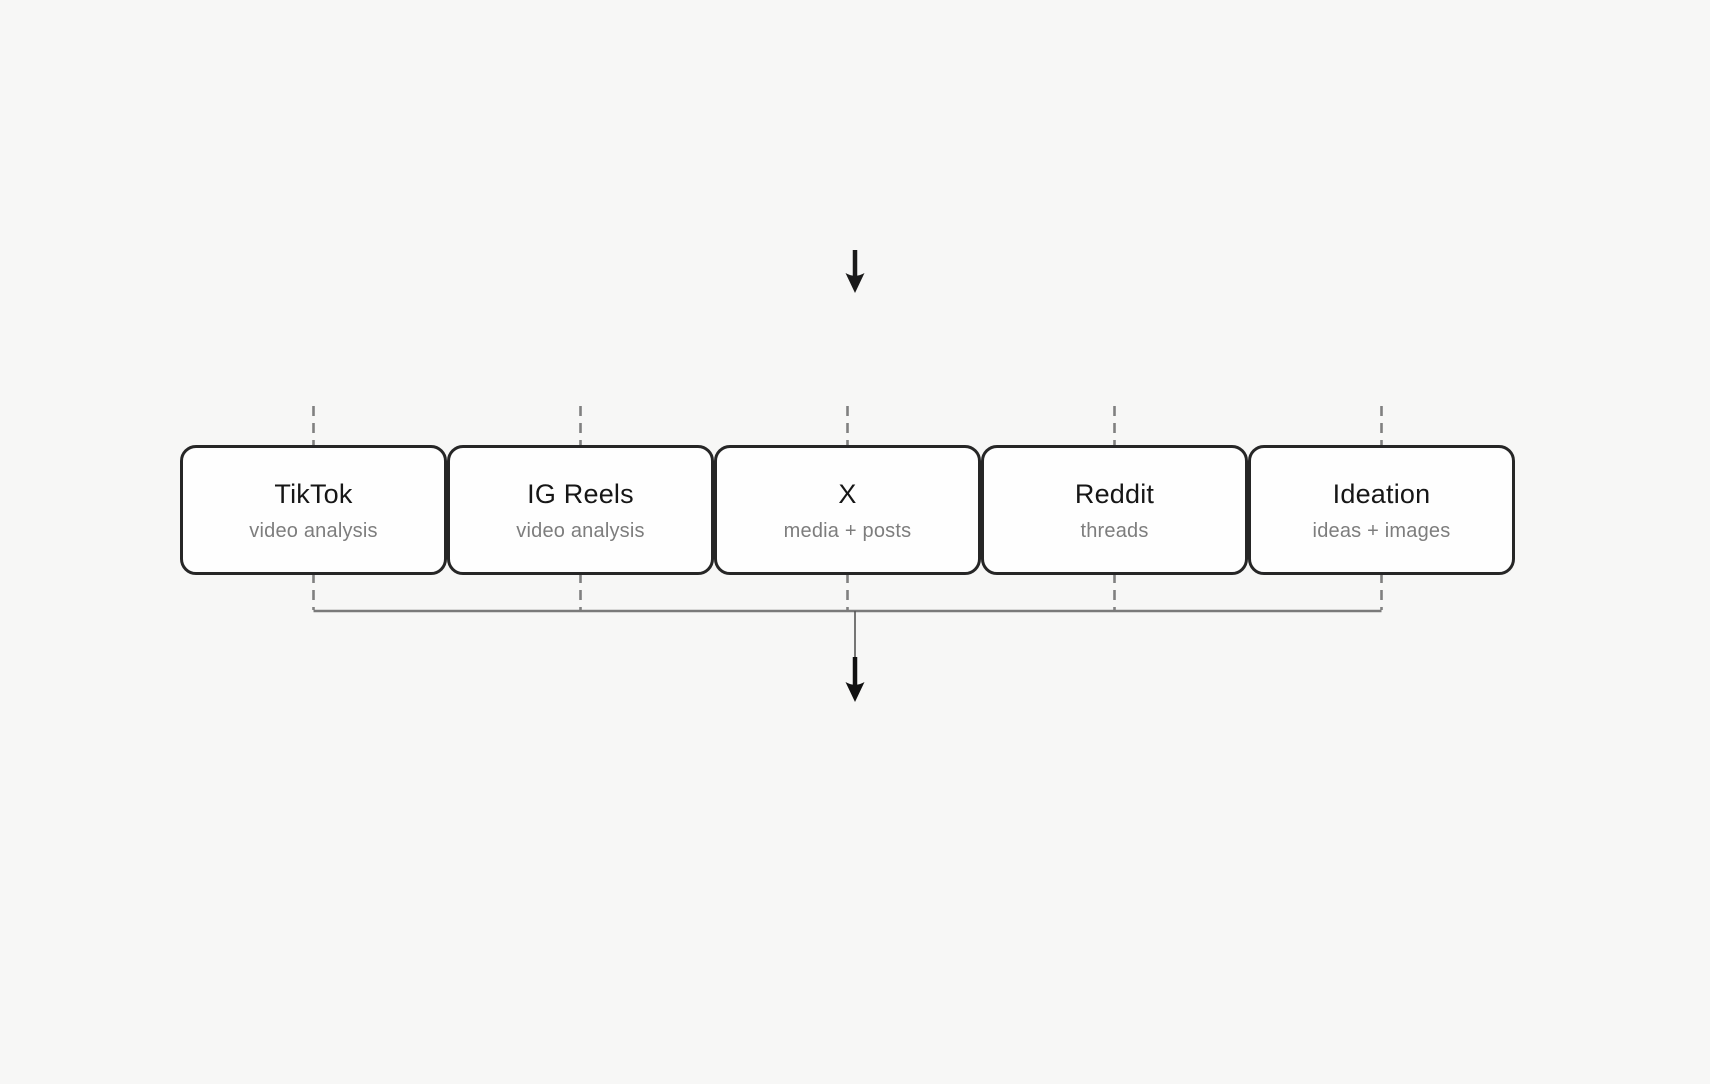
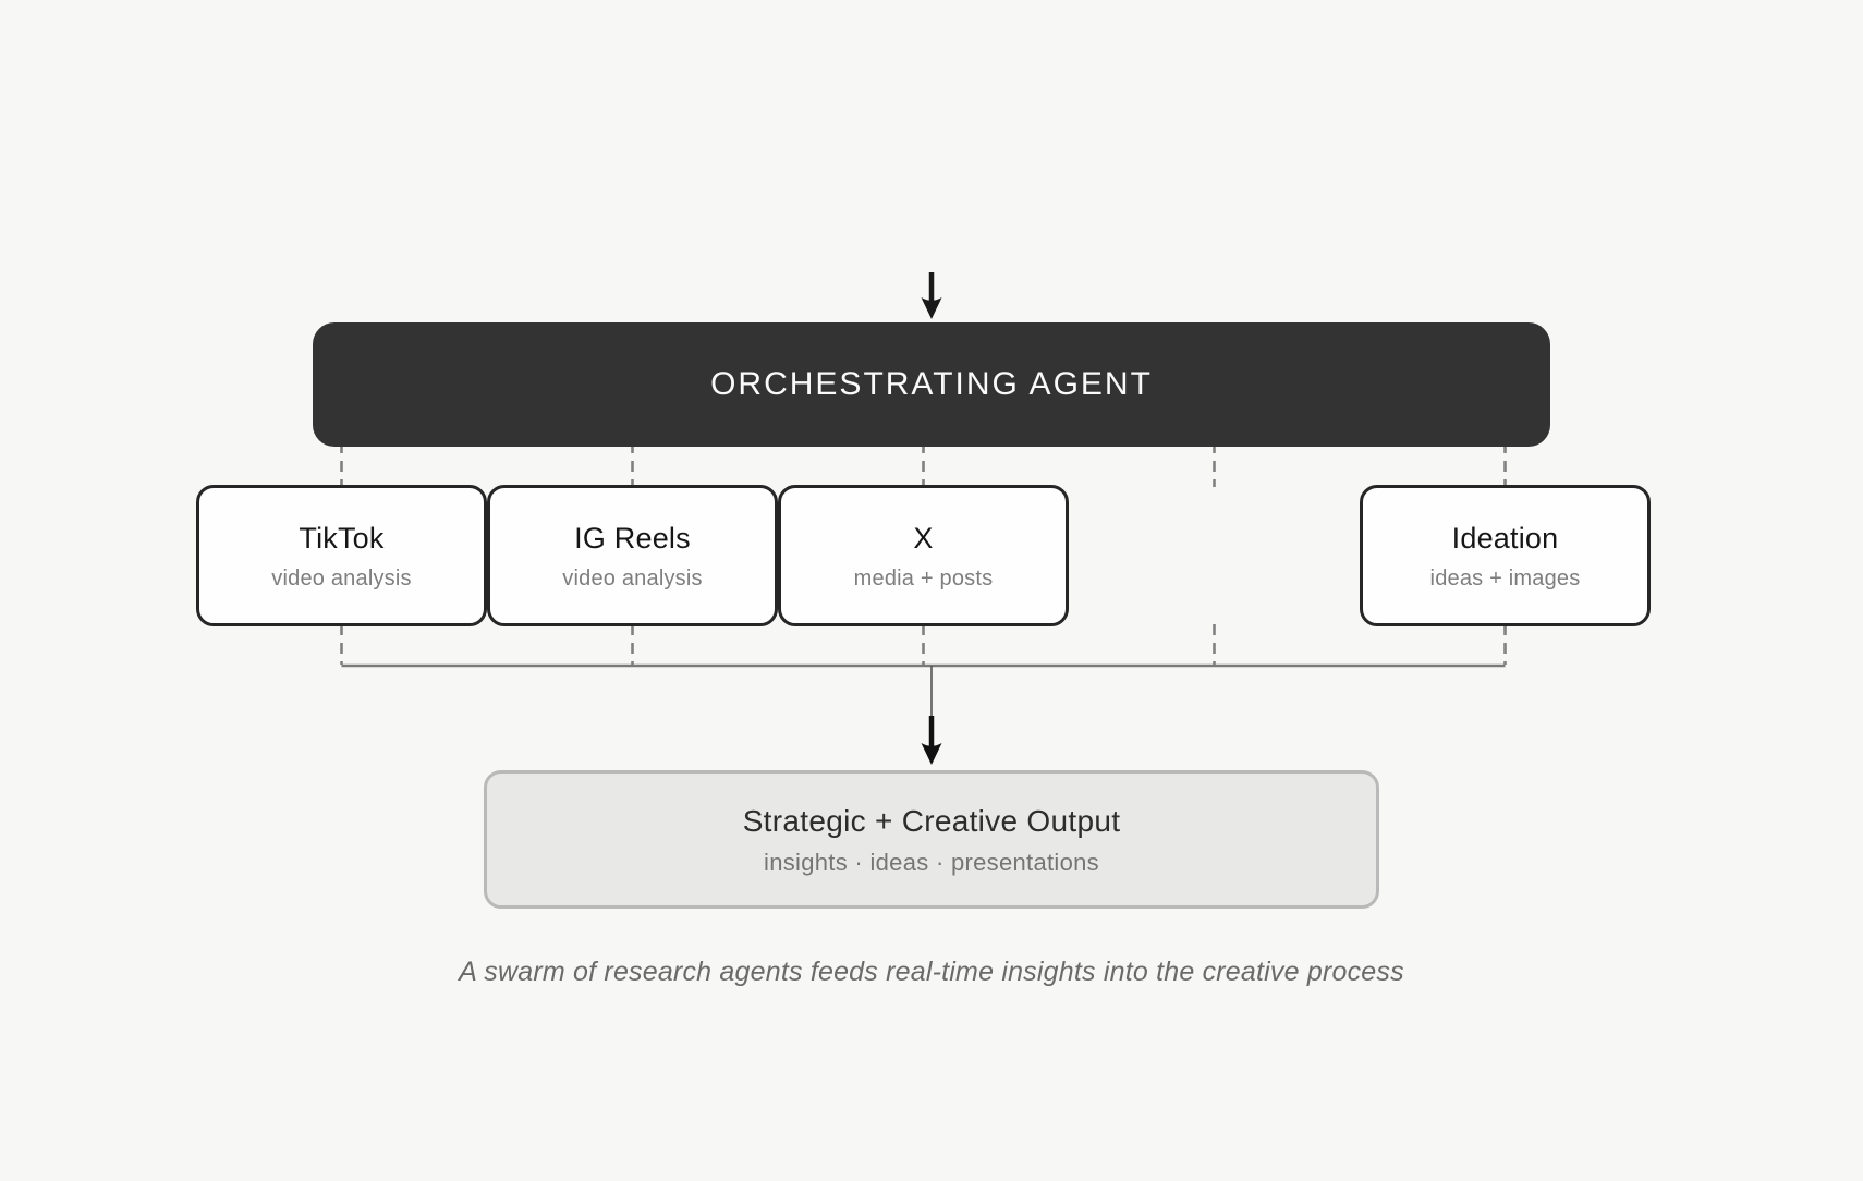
+ ORCHESTRATING AGENT
  TikTok
  video analysis
  IG Reels
  video analysis
  X
  media + posts
- Reddit
- threads
  Ideation
  ideas + images
+ Strategic + Creative Output
+ insights · ideas · presentations
+ A swarm of research agents feeds real-time insights into the creative process
